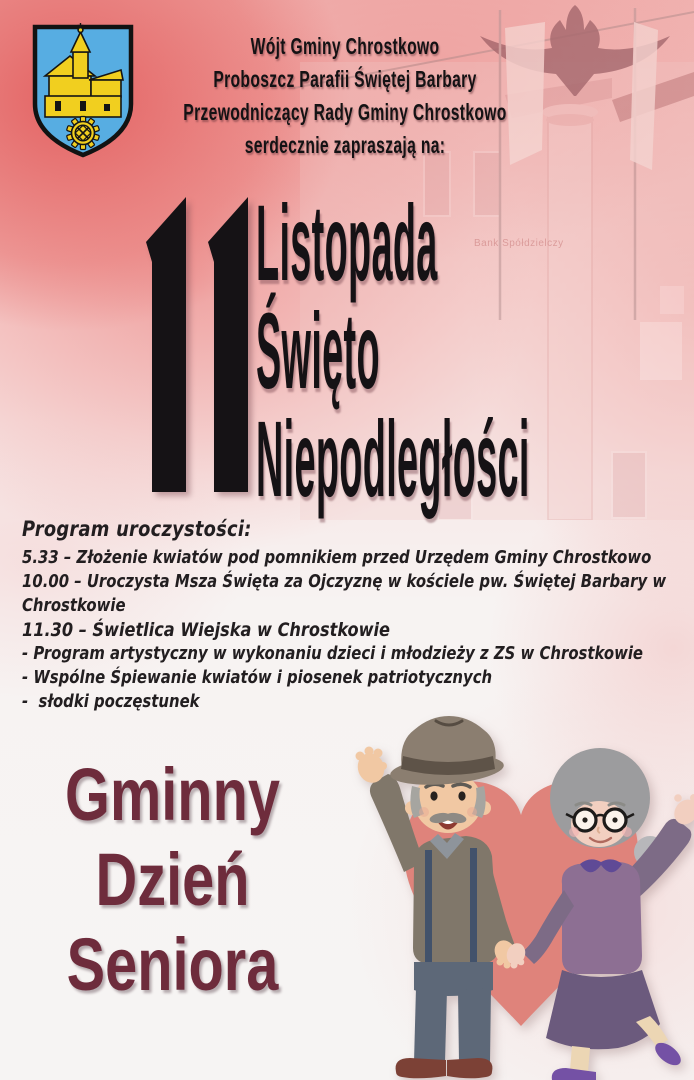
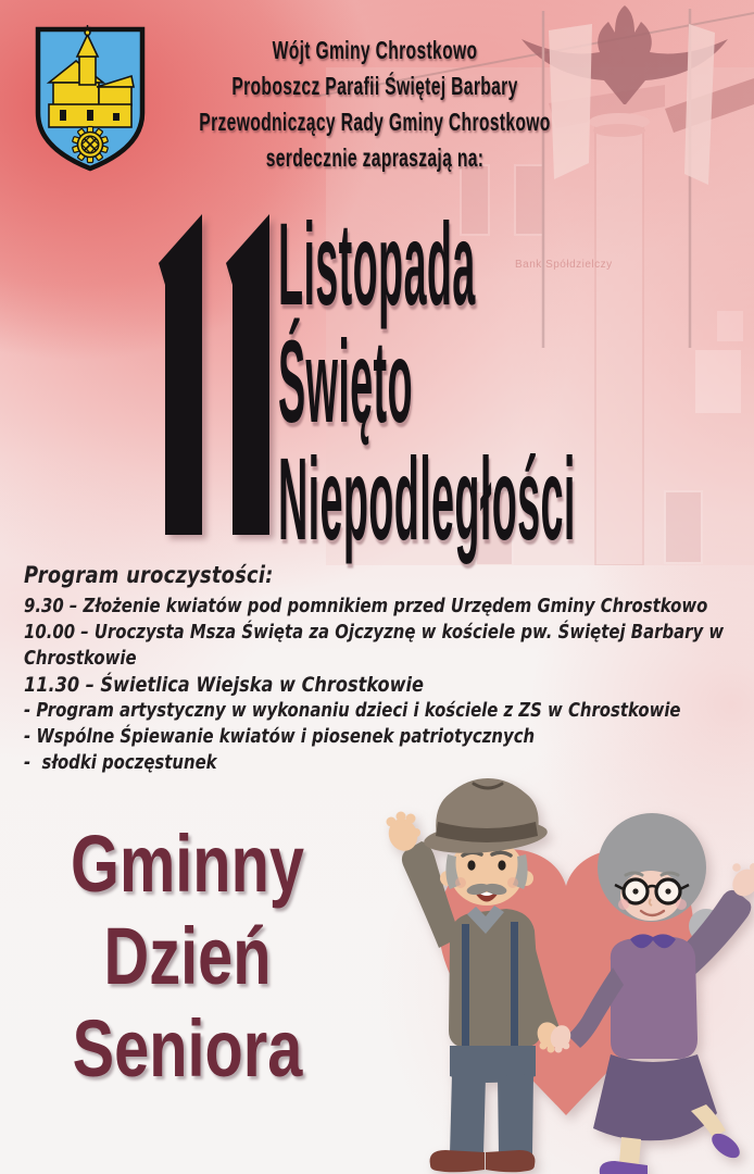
  Bank Spółdzielczy
  Wójt Gminy Chrostkowo
  Proboszcz Parafii Świętej Barbary
  Przewodniczący Rady Gminy Chrostkowo
  serdecznie zapraszają na:
  Listopada
  Święto
  Niepodległości
  Program uroczystości:
- 5.33 – Złożenie kwiatów pod pomnikiem przed Urzędem Gminy Chrostkowo
+ 9.30 – Złożenie kwiatów pod pomnikiem przed Urzędem Gminy Chrostkowo
  10.00 – Uroczysta Msza Święta za Ojczyznę w kościele pw. Świętej Barbary w Chrostkowie
  11.30 – Świetlica Wiejska w Chrostkowie
- - Program artystyczny w wykonaniu dzieci i młodzieży z ZS w Chrostkowie
+ - Program artystyczny w wykonaniu dzieci i kościele z ZS w Chrostkowie
  - Wspólne Śpiewanie kwiatów i piosenek patriotycznych
  - słodki poczęstunek
  Gminny
  Dzień
  Seniora
